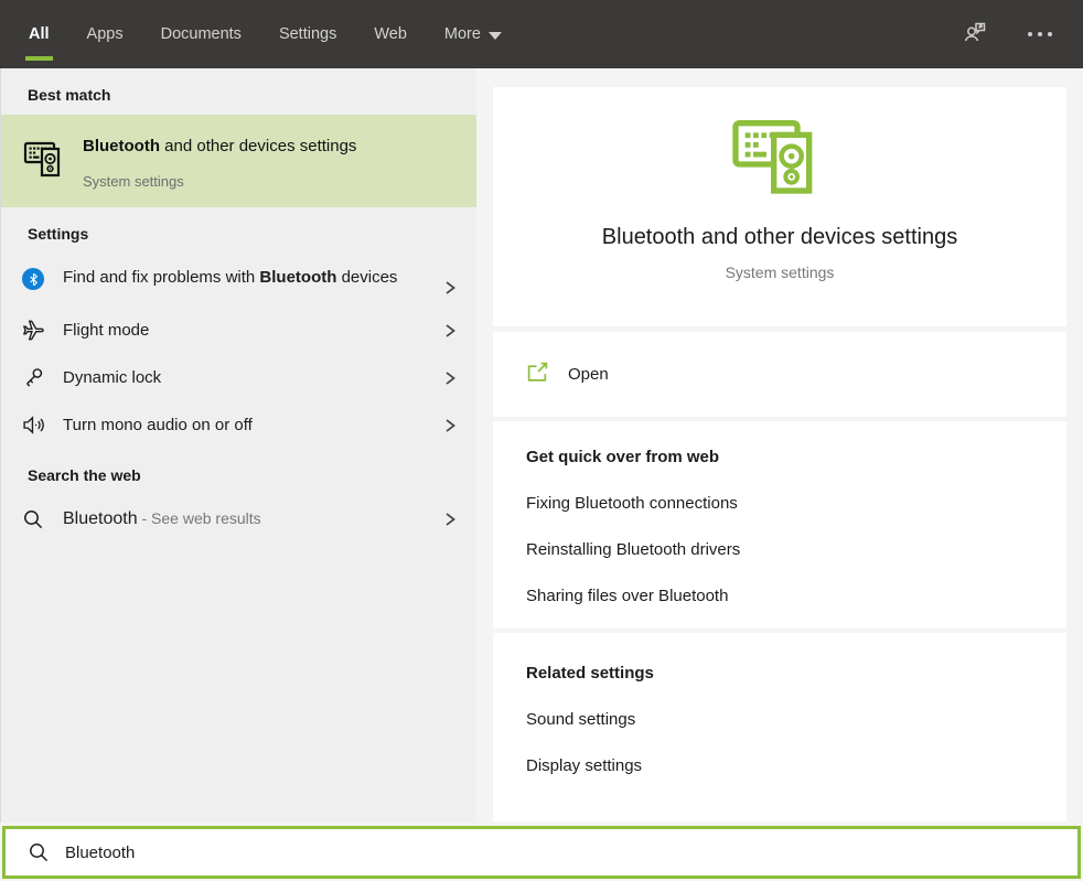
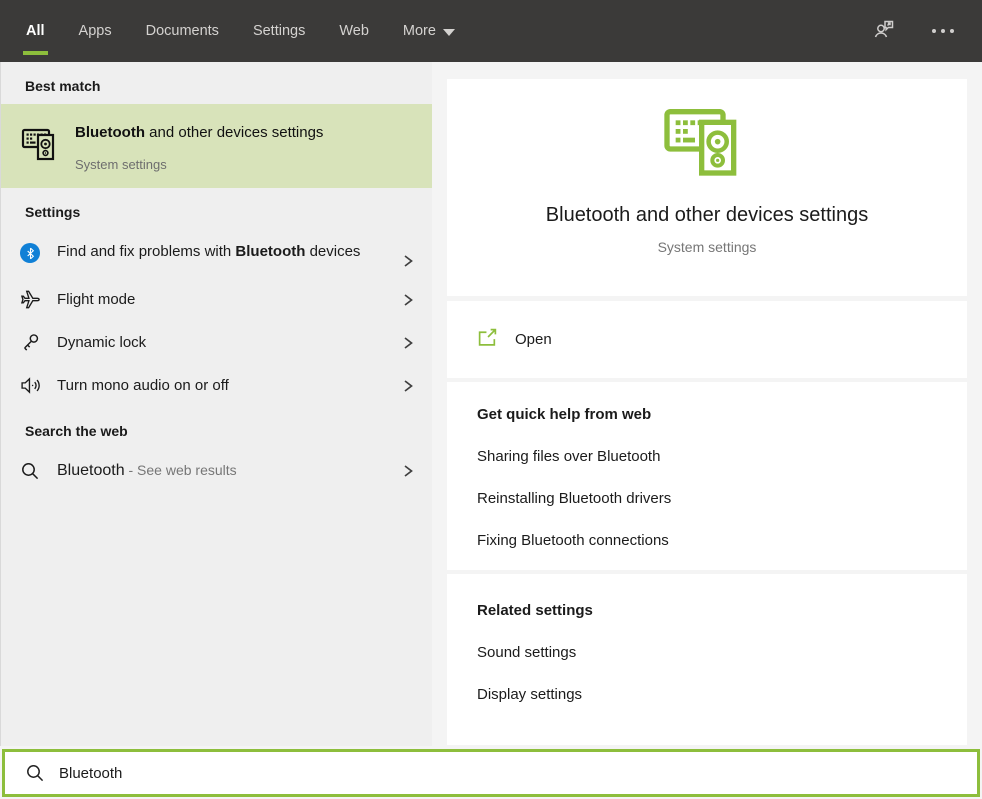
  All
  Apps
  Documents
  Settings
  Web
  More
  Best match
  Bluetooth and other devices settings
  System settings
  Settings
  Find and fix problems with Bluetooth devices
  Flight mode
  Dynamic lock
  Turn mono audio on or off
  Search the web
  Bluetooth - See web results
  Bluetooth and other devices settings
  System settings
  Open
- Get quick over from web
+ Get quick help from web
- Fixing Bluetooth connections
+ Sharing files over Bluetooth
  Reinstalling Bluetooth drivers
- Sharing files over Bluetooth
+ Fixing Bluetooth connections
  Related settings
  Sound settings
  Display settings
  Bluetooth
